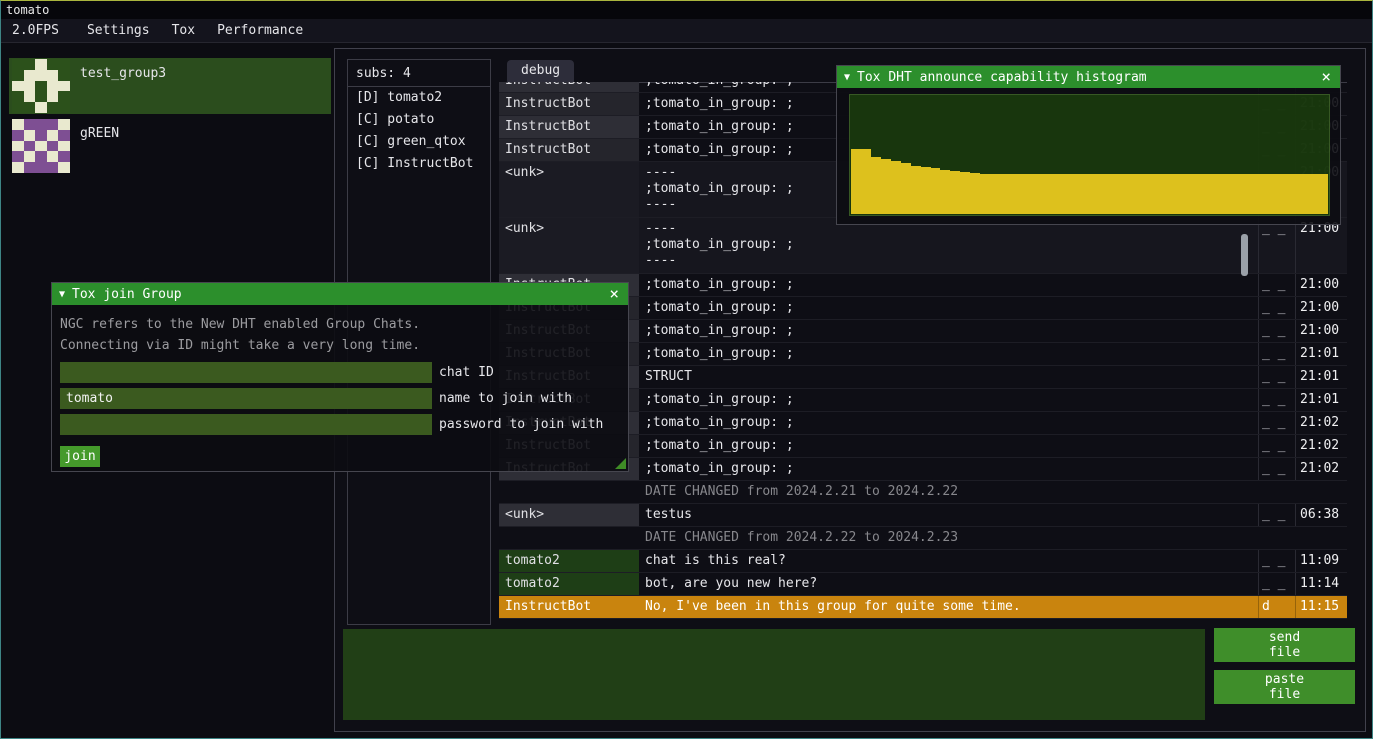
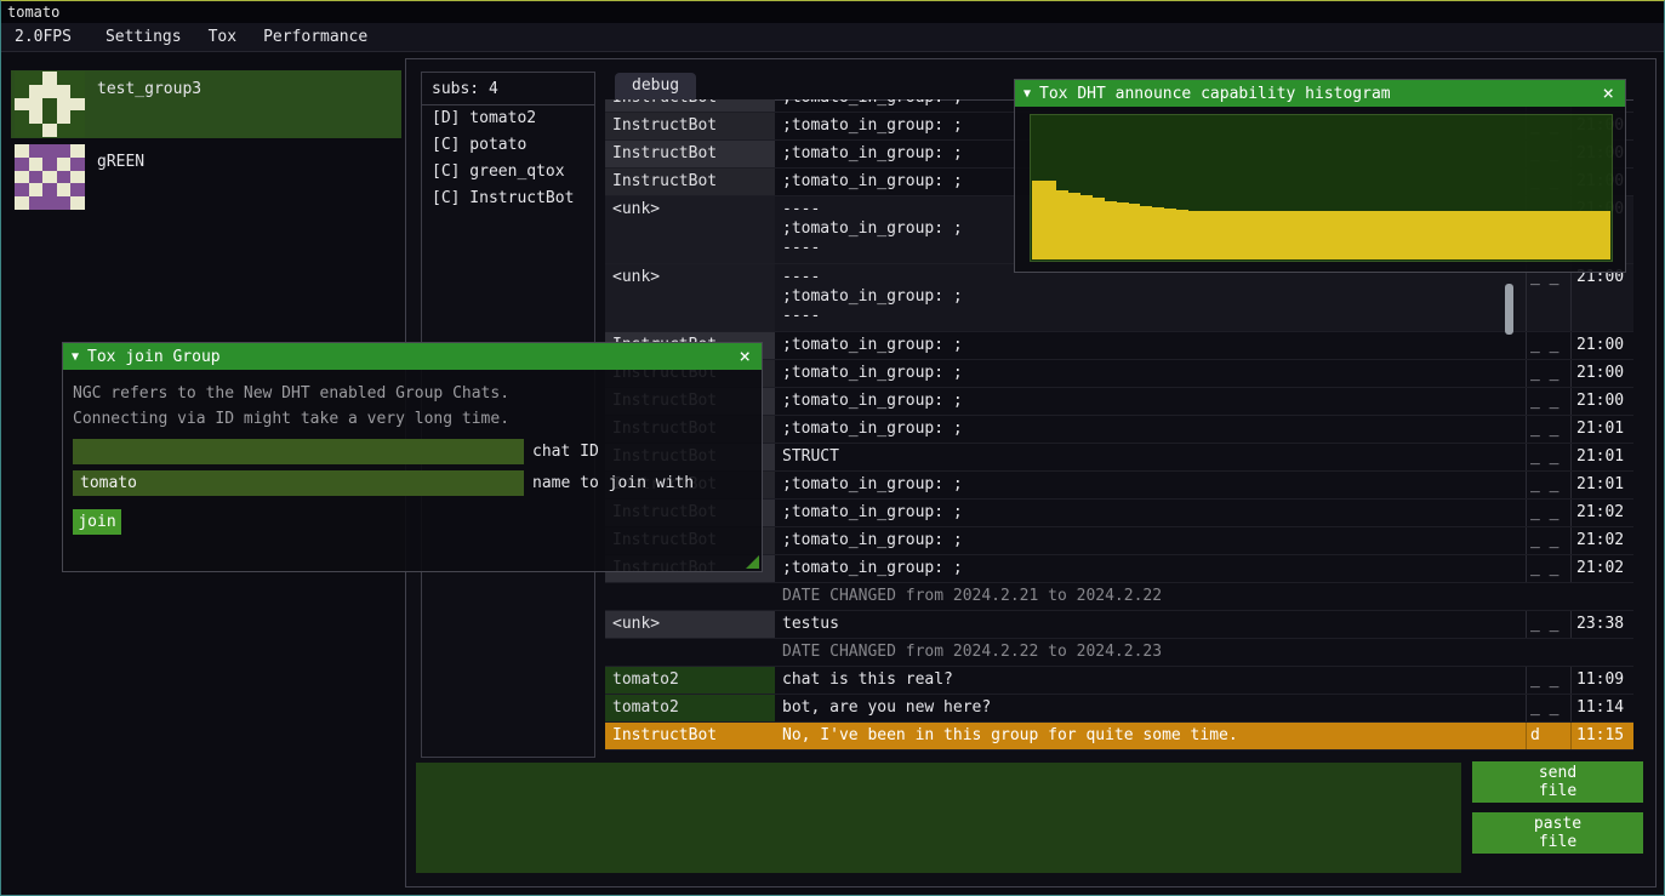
  tomato
  2.0FPS
  Settings
  Tox
  Performance
  test_group3
  gREEN
  subs: 4
  [D] tomato2
  [C] potato
  [C] green_qtox
  [C] InstructBot
  debug
  InstructBot
  ;tomato_in_group: ;
  InstructBot
  ;tomato_in_group: ;
  InstructBot
  ;tomato_in_group: ;
  <unk>
  ----
  ;tomato_in_group: ;
  ----
  <unk>
  ----
  ;tomato_in_group: ;
  ----
  _ _
  21:00
  ;tomato_in_group: ;
  _ _
  21:00
  ;tomato_in_group: ;
  _ _
  21:00
  ;tomato_in_group: ;
  _ _
  21:00
  ;tomato_in_group: ;
  _ _
  21:01
  STRUCT
  _ _
  21:01
  ;tomato_in_group: ;
  _ _
  21:01
  ;tomato_in_group: ;
  _ _
  21:02
  ;tomato_in_group: ;
  _ _
  21:02
  ;tomato_in_group: ;
  _ _
  21:02
  DATE CHANGED from 2024.2.21 to 2024.2.22
  <unk>
  testus
  _ _
- 06:38
+ 23:38
  DATE CHANGED from 2024.2.22 to 2024.2.23
  tomato2
  chat is this real?
  _ _
  11:09
  tomato2
  bot, are you new here?
  _ _
  11:14
  InstructBot
  No, I've been in this group for quite some time.
  d
  11:15
  send
  file
  paste
  file
  ▼
  Tox join Group
  ×
  NGC refers to the New DHT enabled Group Chats.
  Connecting via ID might take a very long time.
  chat ID
  tomato
  name to join with
- password to join with
  join
  ▼
  Tox DHT announce capability histogram
  ×
